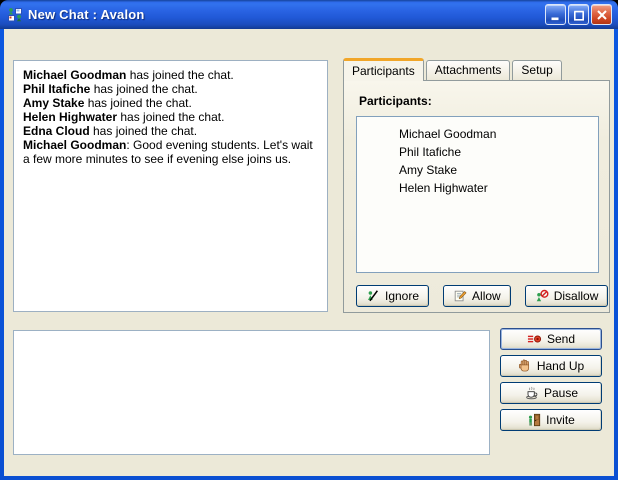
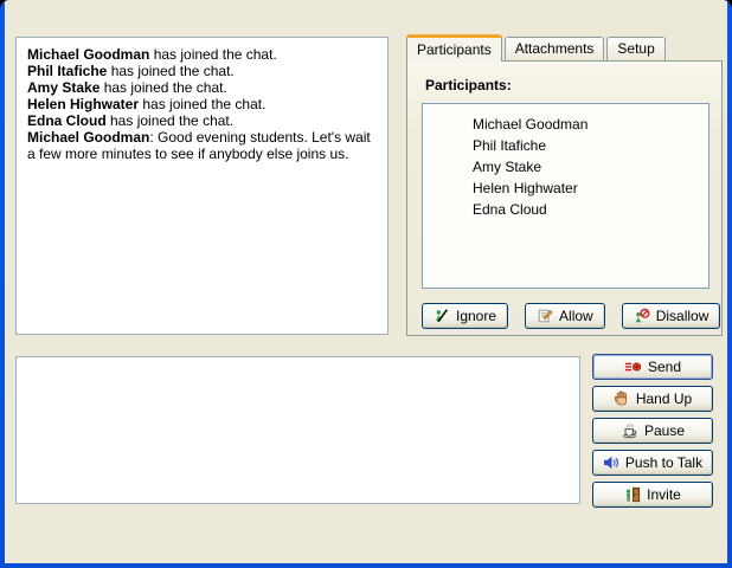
- New Chat : Avalon
  Michael Goodman has joined the chat.
  Phil Itafiche has joined the chat.
  Amy Stake has joined the chat.
  Helen Highwater has joined the chat.
  Edna Cloud has joined the chat.
- Michael Goodman: Good evening students. Let's wait a few more minutes to see if evening else joins us.
+ Michael Goodman: Good evening students. Let's wait a few more minutes to see if anybody else joins us.
  Participants
  Attachments
  Setup
  Participants:
  Michael Goodman
  Phil Itafiche
  Amy Stake
  Helen Highwater
+ Edna Cloud
  Ignore
  Allow
  Disallow
  Send
  Hand Up
  Pause
+ Push to Talk
  Invite
